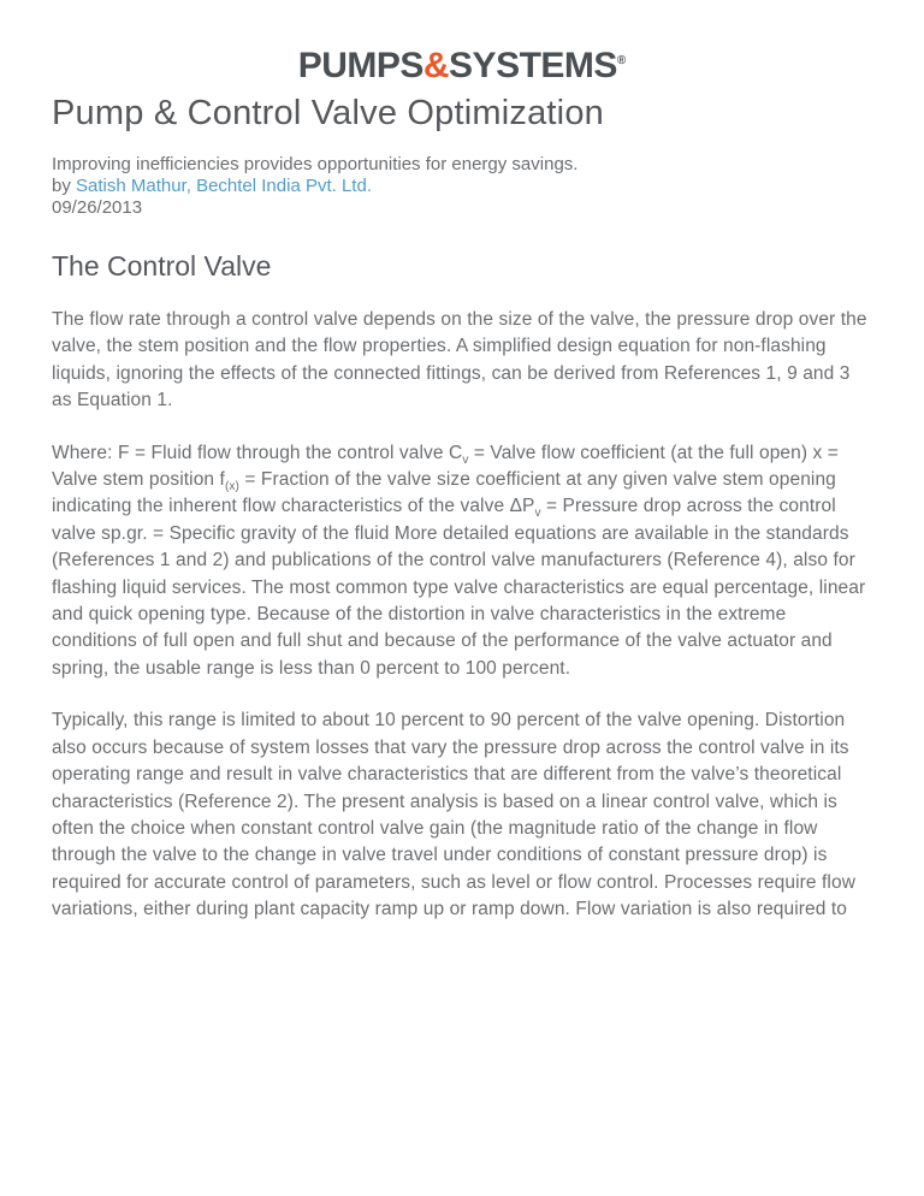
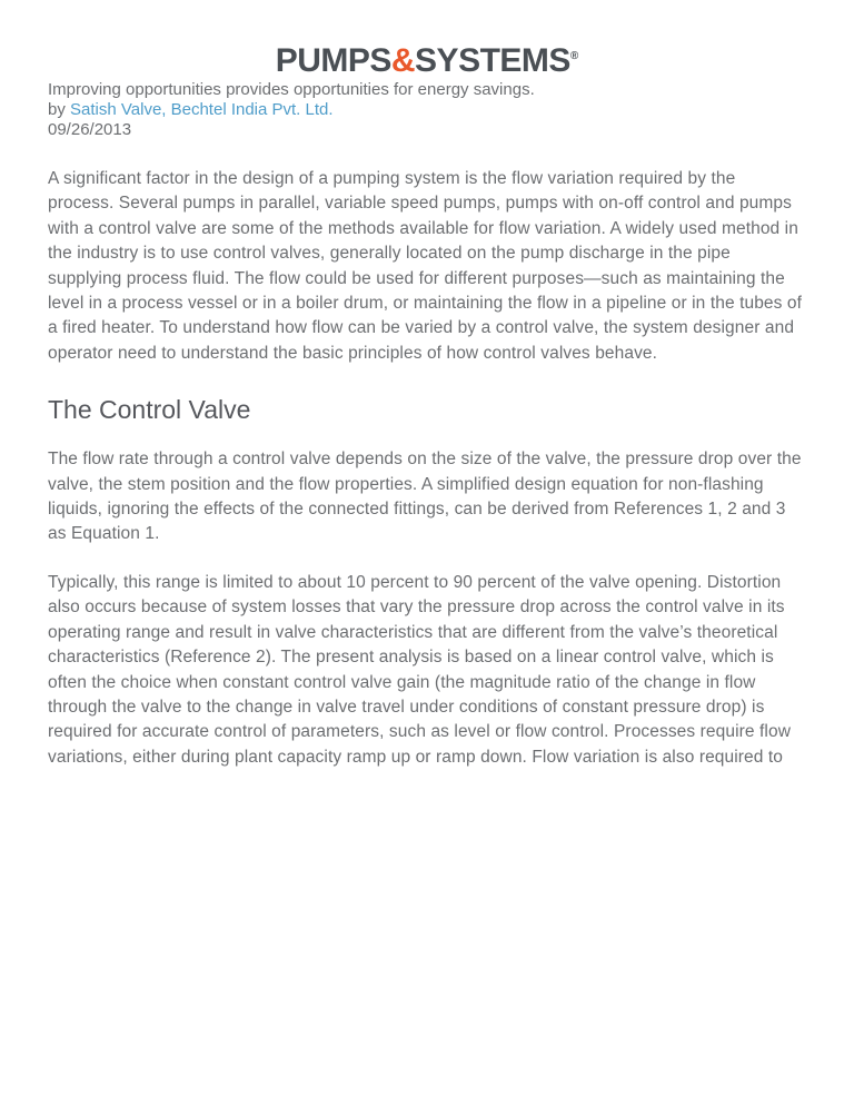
  PUMPS&SYSTEMS®
- Pump & Control Valve Optimization
- Improving inefficiencies provides opportunities for energy savings.
+ Improving opportunities provides opportunities for energy savings.
- by Satish Mathur, Bechtel India Pvt. Ltd.
+ by Satish Valve, Bechtel India Pvt. Ltd.
  09/26/2013
+ A significant factor in the design of a pumping system is the flow variation required by the process. Several pumps in parallel, variable speed pumps, pumps with on-off control and pumps with a control valve are some of the methods available for flow variation. A widely used method in the industry is to use control valves, generally located on the pump discharge in the pipe supplying process fluid. The flow could be used for different purposes—such as maintaining the level in a process vessel or in a boiler drum, or maintaining the flow in a pipeline or in the tubes of a fired heater. To understand how flow can be varied by a control valve, the system designer and operator need to understand the basic principles of how control valves behave.
  The Control Valve
- The flow rate through a control valve depends on the size of the valve, the pressure drop over the valve, the stem position and the flow properties. A simplified design equation for non-flashing liquids, ignoring the effects of the connected fittings, can be derived from References 1, 9 and 3 as Equation 1.
+ The flow rate through a control valve depends on the size of the valve, the pressure drop over the valve, the stem position and the flow properties. A simplified design equation for non-flashing liquids, ignoring the effects of the connected fittings, can be derived from References 1, 2 and 3 as Equation 1.
- Where: F = Fluid flow through the control valve Cv = Valve flow coefficient (at the full open) x = Valve stem position f(x) = Fraction of the valve size coefficient at any given valve stem opening indicating the inherent flow characteristics of the valve ΔPv = Pressure drop across the control valve sp.gr. = Specific gravity of the fluid More detailed equations are available in the standards (References 1 and 2) and publications of the control valve manufacturers (Reference 4), also for flashing liquid services. The most common type valve characteristics are equal percentage, linear and quick opening type. Because of the distortion in valve characteristics in the extreme conditions of full open and full shut and because of the performance of the valve actuator and spring, the usable range is less than 0 percent to 100 percent.
  Typically, this range is limited to about 10 percent to 90 percent of the valve opening. Distortion also occurs because of system losses that vary the pressure drop across the control valve in its operating range and result in valve characteristics that are different from the valve’s theoretical characteristics (Reference 2). The present analysis is based on a linear control valve, which is often the choice when constant control valve gain (the magnitude ratio of the change in flow through the valve to the change in valve travel under conditions of constant pressure drop) is required for accurate control of parameters, such as level or flow control. Processes require flow variations, either during plant capacity ramp up or ramp down. Flow variation is also required to
